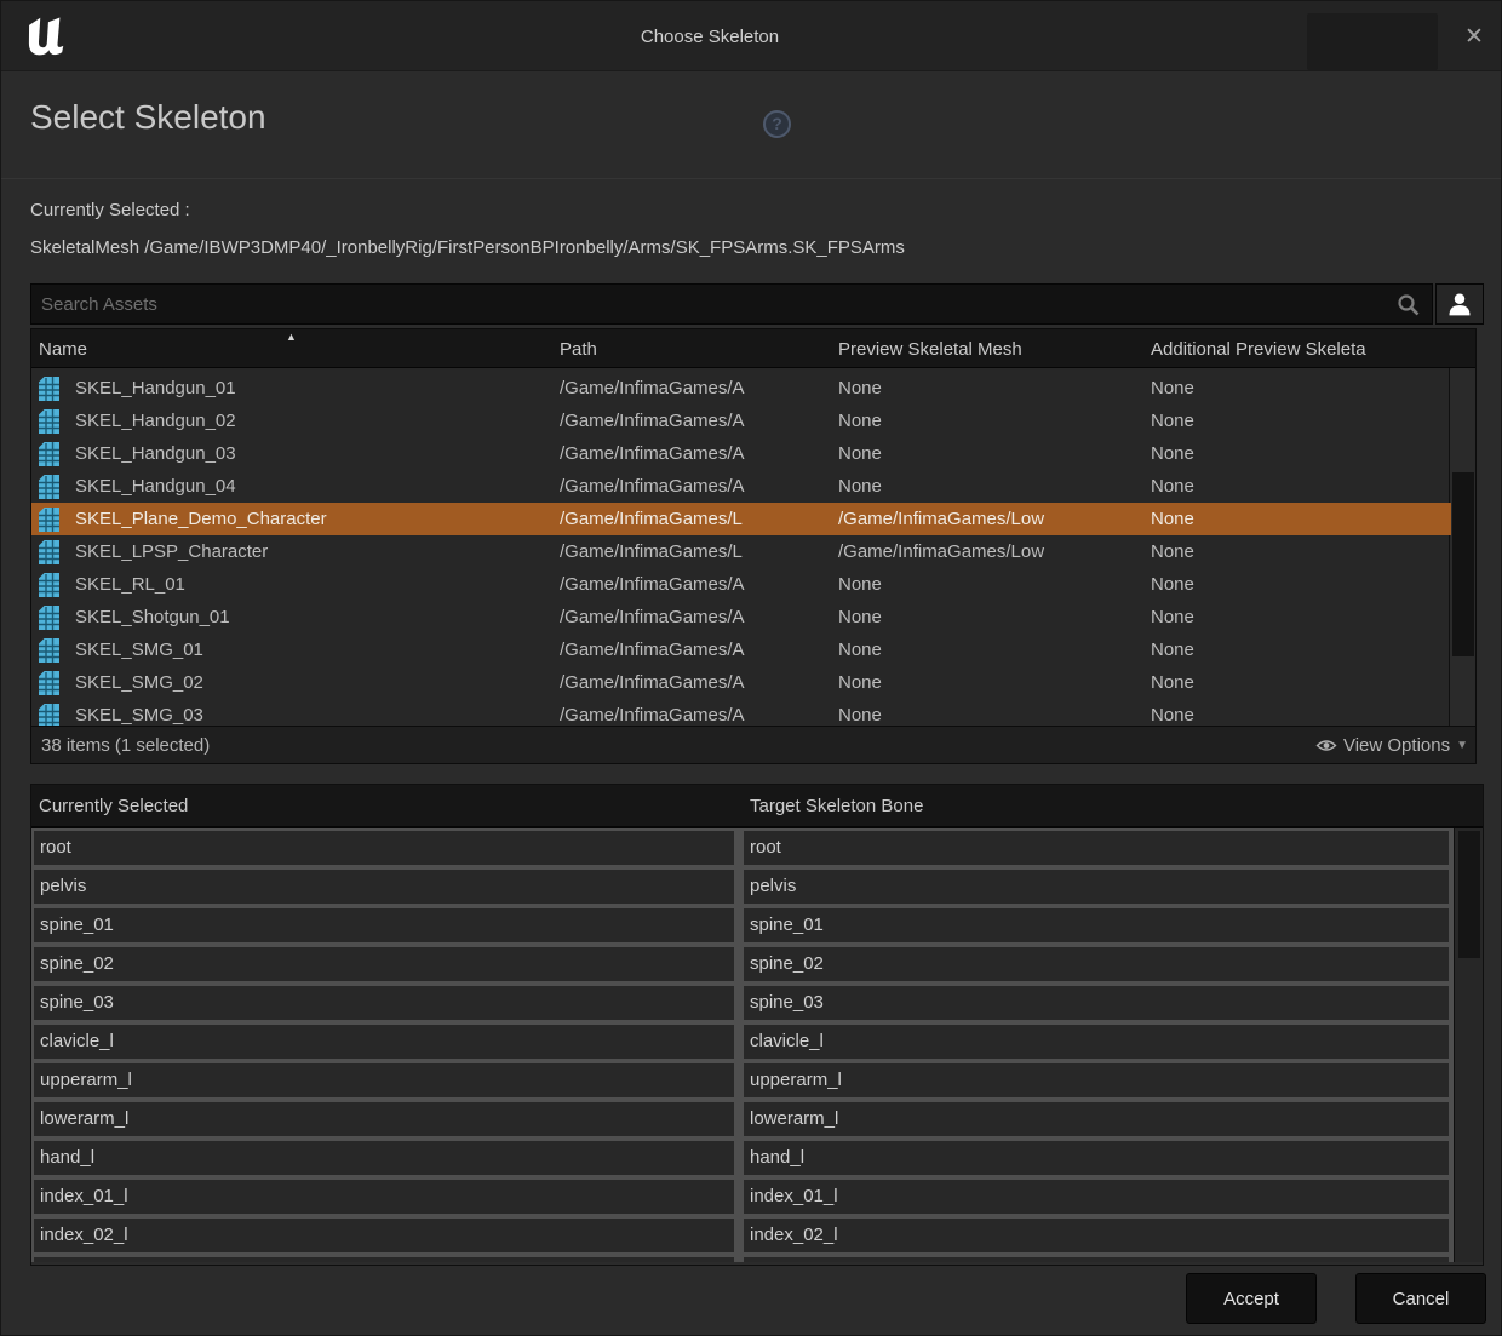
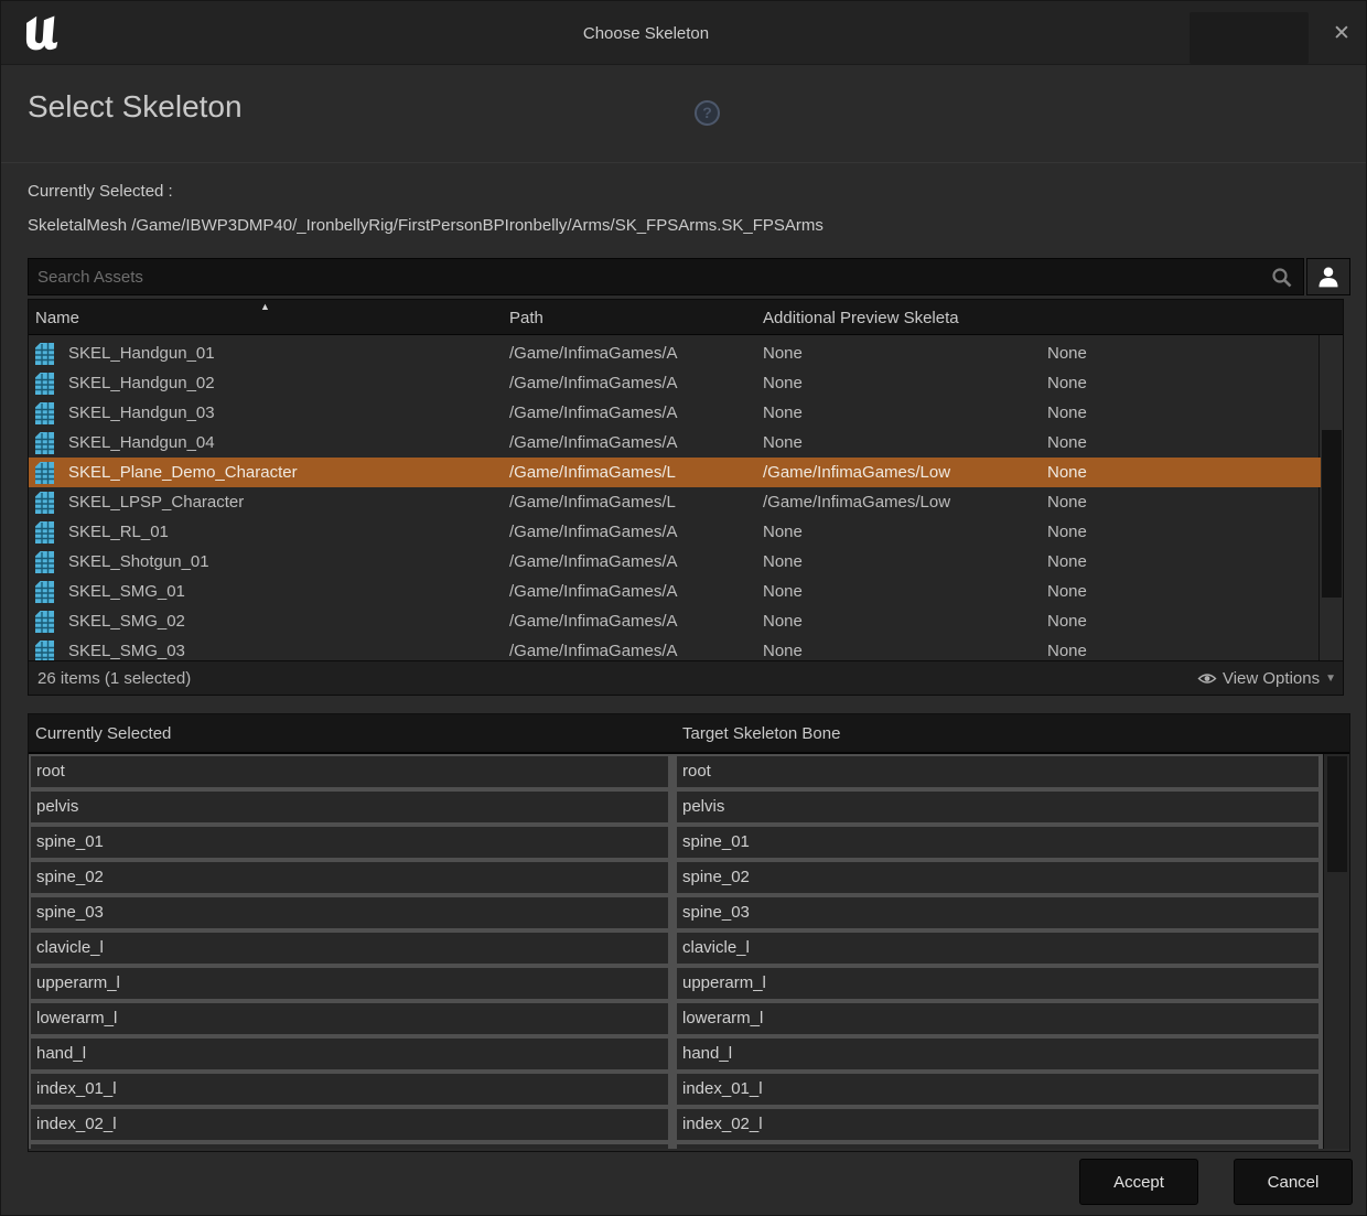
  Choose Skeleton
  ✕
  Select Skeleton
  ?
  Currently Selected :
  SkeletalMesh /Game/IBWP3DMP40/_IronbellyRig/FirstPersonBPIronbelly/Arms/SK_FPSArms.SK_FPSArms
  Search Assets
  ▲
  Name
  Path
- Preview Skeletal Mesh
  Additional Preview Skeleta
  SKEL_Handgun_01
  /Game/InfimaGames/A
  None
  None
  SKEL_Handgun_02
  /Game/InfimaGames/A
  None
  None
  SKEL_Handgun_03
  /Game/InfimaGames/A
  None
  None
  SKEL_Handgun_04
  /Game/InfimaGames/A
  None
  None
  SKEL_Plane_Demo_Character
  /Game/InfimaGames/L
  /Game/InfimaGames/Low
  None
  SKEL_LPSP_Character
  /Game/InfimaGames/L
  /Game/InfimaGames/Low
  None
  SKEL_RL_01
  /Game/InfimaGames/A
  None
  None
  SKEL_Shotgun_01
  /Game/InfimaGames/A
  None
  None
  SKEL_SMG_01
  /Game/InfimaGames/A
  None
  None
  SKEL_SMG_02
  /Game/InfimaGames/A
  None
  None
  SKEL_SMG_03
  /Game/InfimaGames/A
  None
  None
- 38 items (1 selected)
+ 26 items (1 selected)
  View Options
  ▼
  Currently Selected
  Target Skeleton Bone
  root
  root
  pelvis
  pelvis
  spine_01
  spine_01
  spine_02
  spine_02
  spine_03
  spine_03
  clavicle_l
  clavicle_l
  upperarm_l
  upperarm_l
  lowerarm_l
  lowerarm_l
  hand_l
  hand_l
  index_01_l
  index_01_l
  index_02_l
  index_02_l
  Accept
  Cancel
